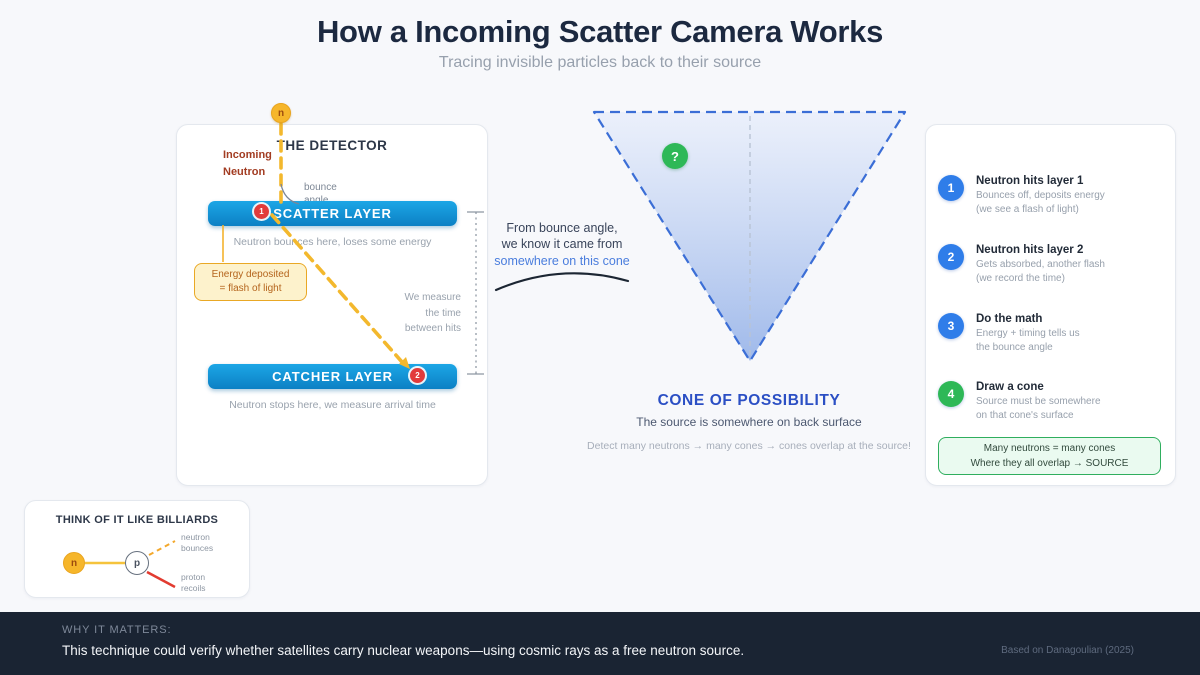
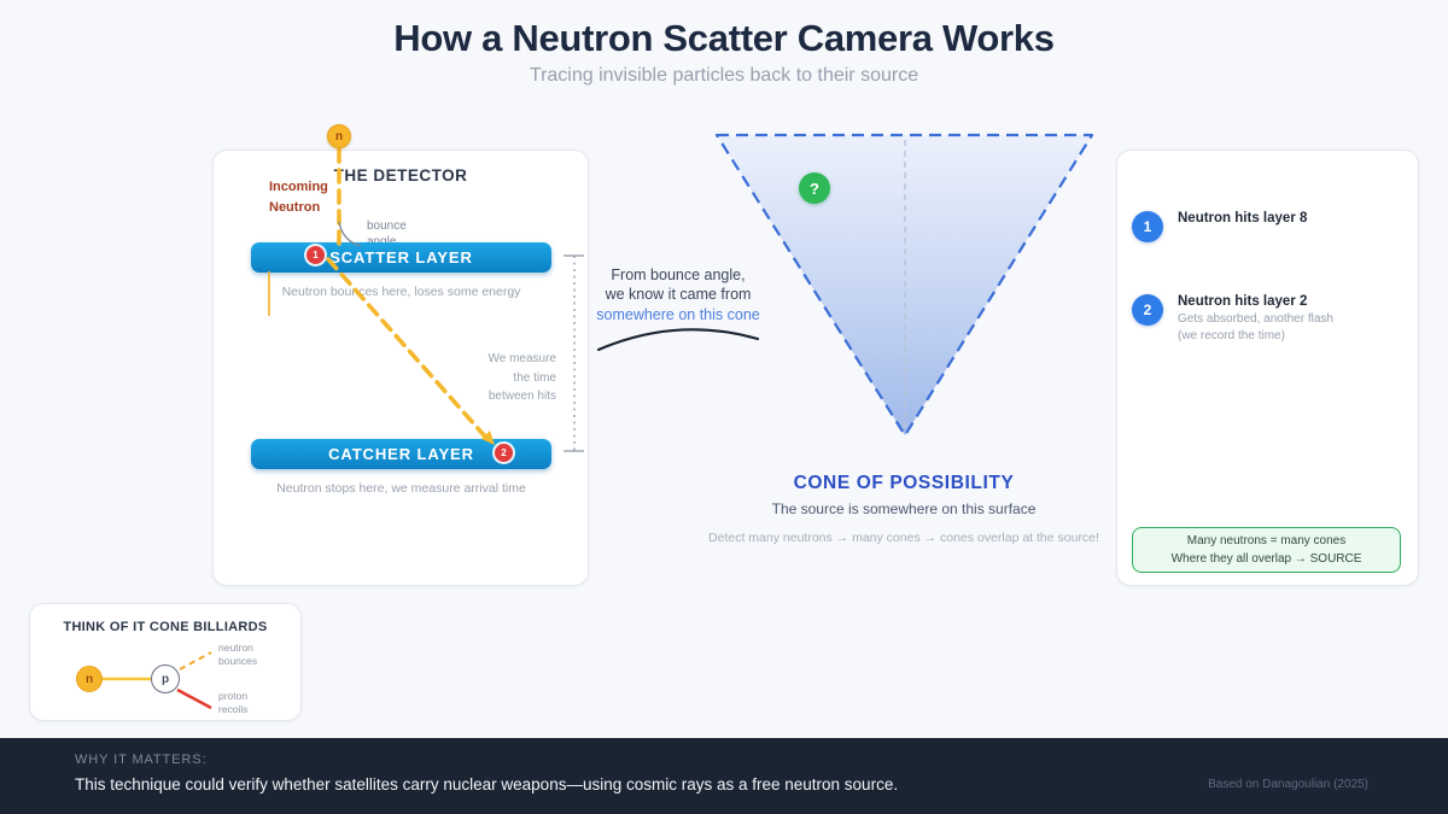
- How a Incoming Scatter Camera Works
+ How a Neutron Scatter Camera Works
  Tracing invisible particles back to their source
  HE DETECTOR
  Incoming
  Neutron
  bounce
  SCATTER LAYER
  Neutron bouces here, loses some energy
- Energy deposited
- = flash of light
  We measure
  the time
  between hits
  CATCHER LAYER
  Neutron stops here, we measure arrival time
  From bounce angle,
  we know it came from
  somewhere on this cone
  CONE OF POSSIBILITY
- The source is somewhere on back surface
+ The source is somewhere on this surface
  Detect many neutrons → many cones → cones overlap at the source!
  1
- Neutron hits layer 1
+ Neutron hits layer 8
- Bounces off, deposits energy
- (we see a flash of light)
  2
  Neutron hits layer 2
  Gets absorbed, another flash
  (we record the time)
- 3
- Do the math
- Energy + timing tells us
- the bounce angle
- 4
- Draw a cone
- Source must be somewhere
- on that cone's surface
  Many neutrons = many cones
  Where they all overlap → SOURCE
- THINK OF IT LIKE BILLIARDS
+ THINK OF IT CONE BILLIARDS
  neutron
  bounces
  proton
  recoils
  n
  1
  2
  ?
  n
  p
  WHY IT MATTERS:
  This technique could verify whether satellites carry nuclear weapons—using cosmic rays as a free neutron source.
  Based on Danagoulian (2025)
